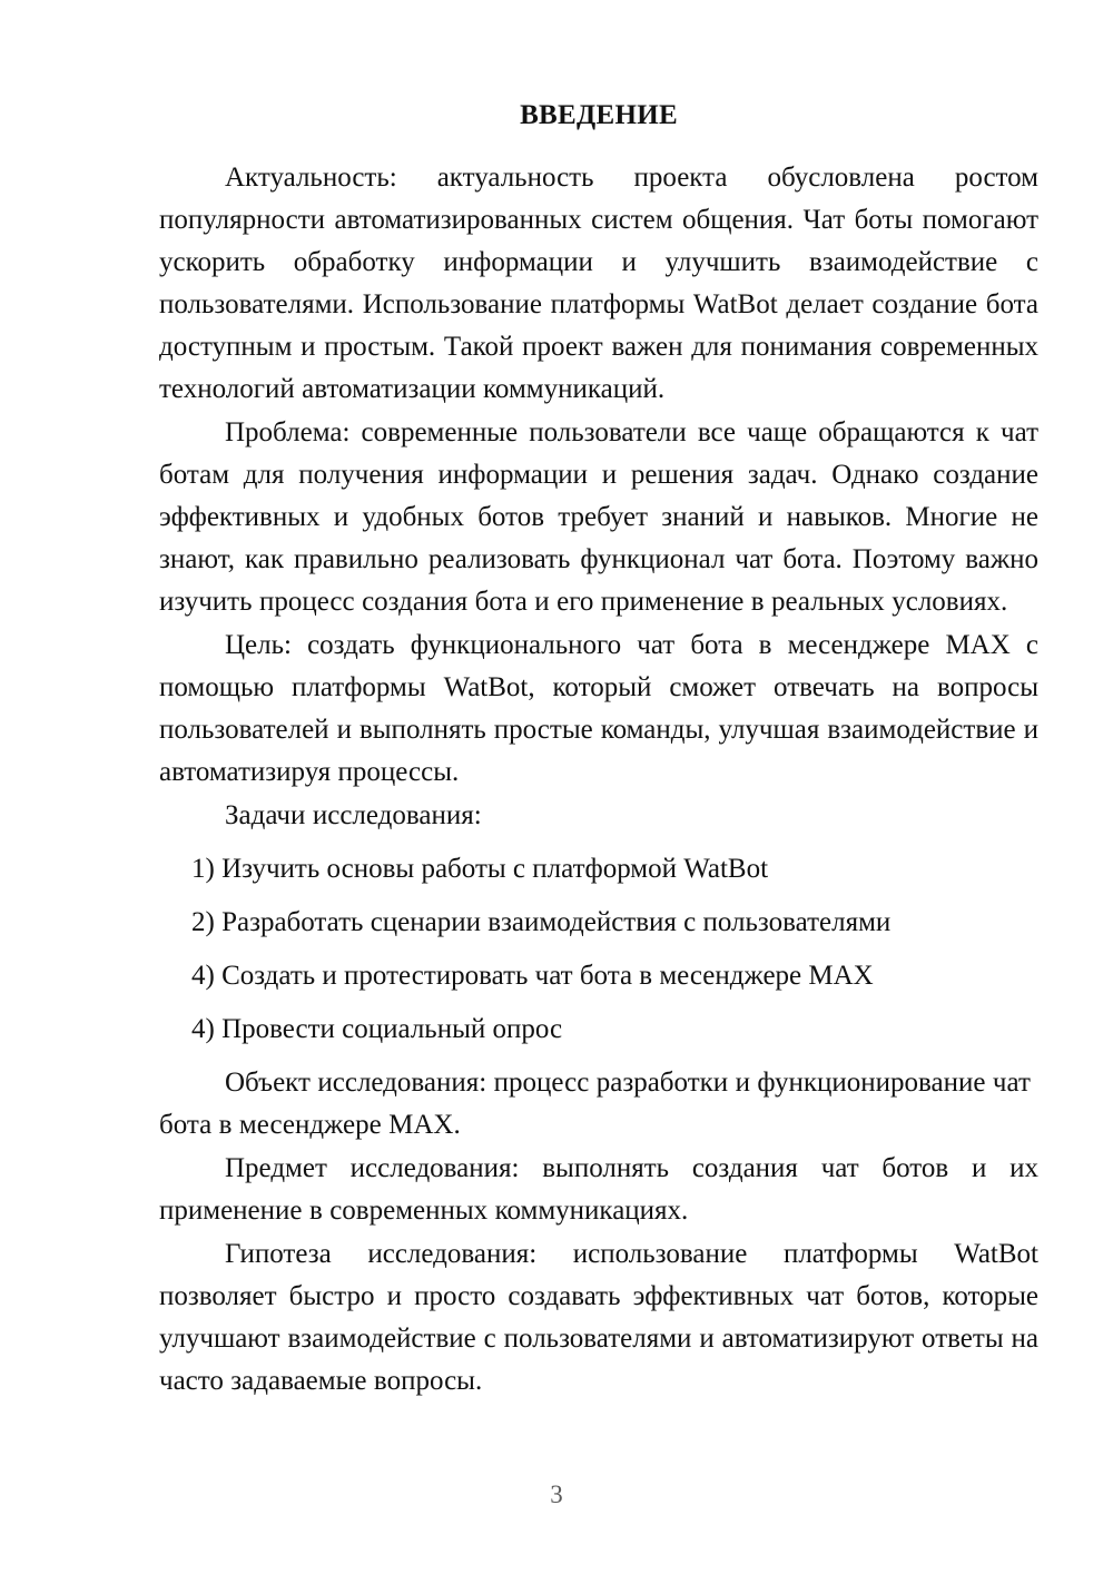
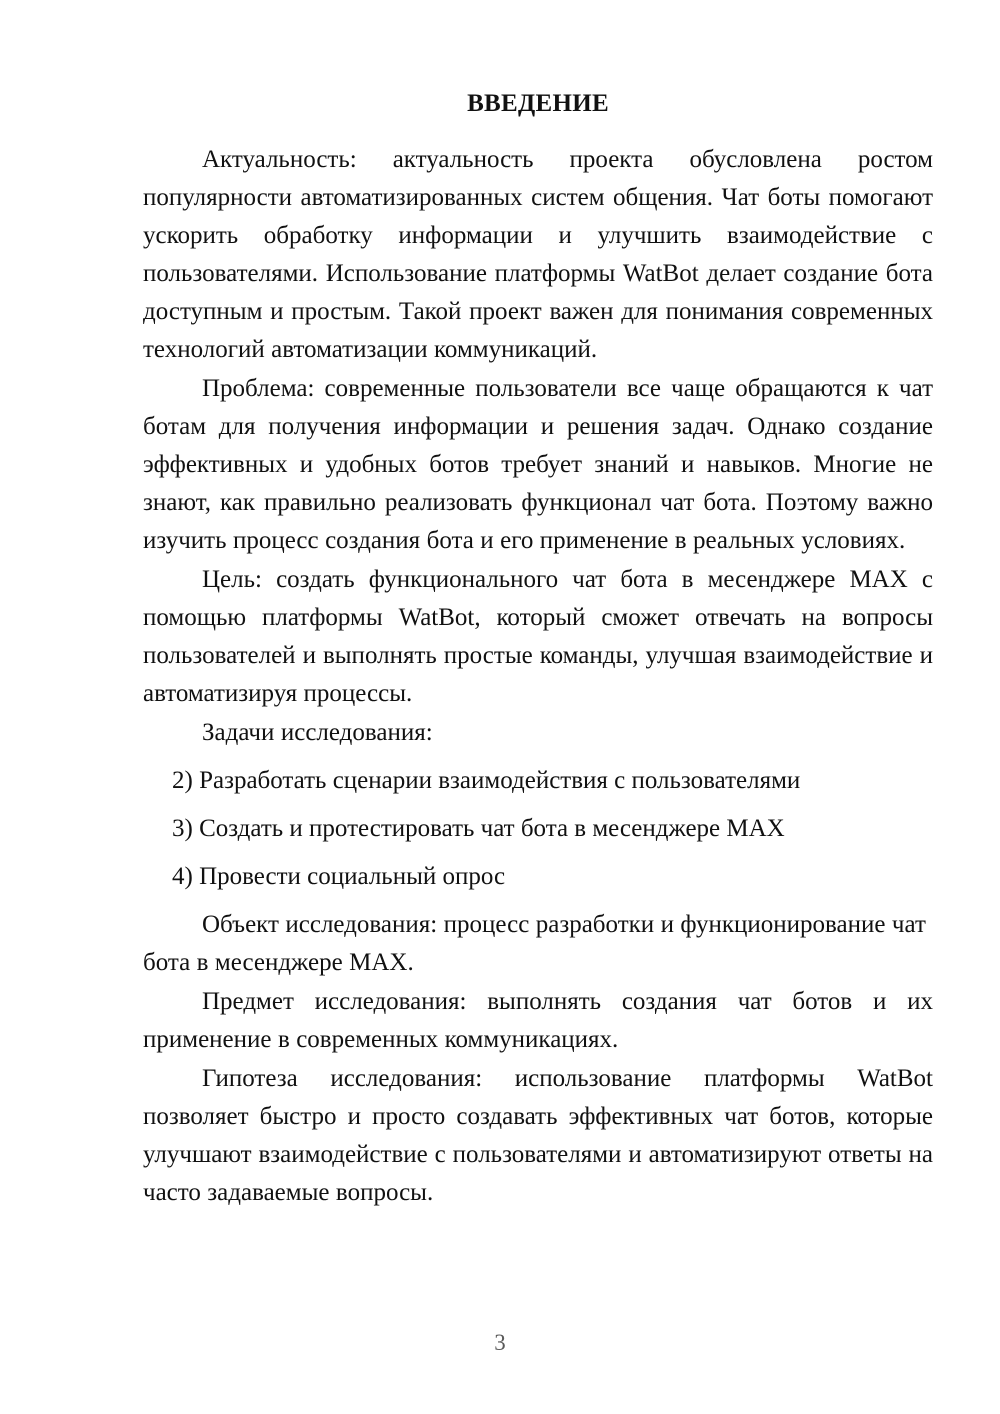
  ВВЕДЕНИЕ
  Актуальность: актуальность проекта обусловлена ростом популярности автоматизированных систем общения. Чат боты помогают ускорить обработку информации и улучшить взаимодействие с пользователями. Использование платформы WatBot делает создание бота доступным и простым. Такой проект важен для понимания современных технологий автоматизации коммуникаций.
  Проблема: современные пользователи все чаще обращаются к чат ботам для получения информации и решения задач. Однако создание эффективных и удобных ботов требует знаний и навыков. Многие не знают, как правильно реализовать функционал чат бота. Поэтому важно изучить процесс создания бота и его применение в реальных условиях.
  Цель: создать функционального чат бота в месенджере MAX с помощью платформы WatBot, который сможет отвечать на вопросы пользователей и выполнять простые команды, улучшая взаимодействие и автоматизируя процессы.
  Задачи исследования:
- 1) Изучить основы работы с платформой WatBot
  2) Разработать сценарии взаимодействия с пользователями
- 4) Создать и протестировать чат бота в месенджере MAX
+ 3) Создать и протестировать чат бота в месенджере MAX
  4) Провести социальный опрос
  Объект исследования: процесс разработки и функционирование чат бота в месенджере MAX.
  Предмет исследования: выполнять создания чат ботов и их применение в современных коммуникациях.
  Гипотеза исследования: использование платформы WatBot позволяет быстро и просто создавать эффективных чат ботов, которые улучшают взаимодействие с пользователями и автоматизируют ответы на часто задаваемые вопросы.
  3
